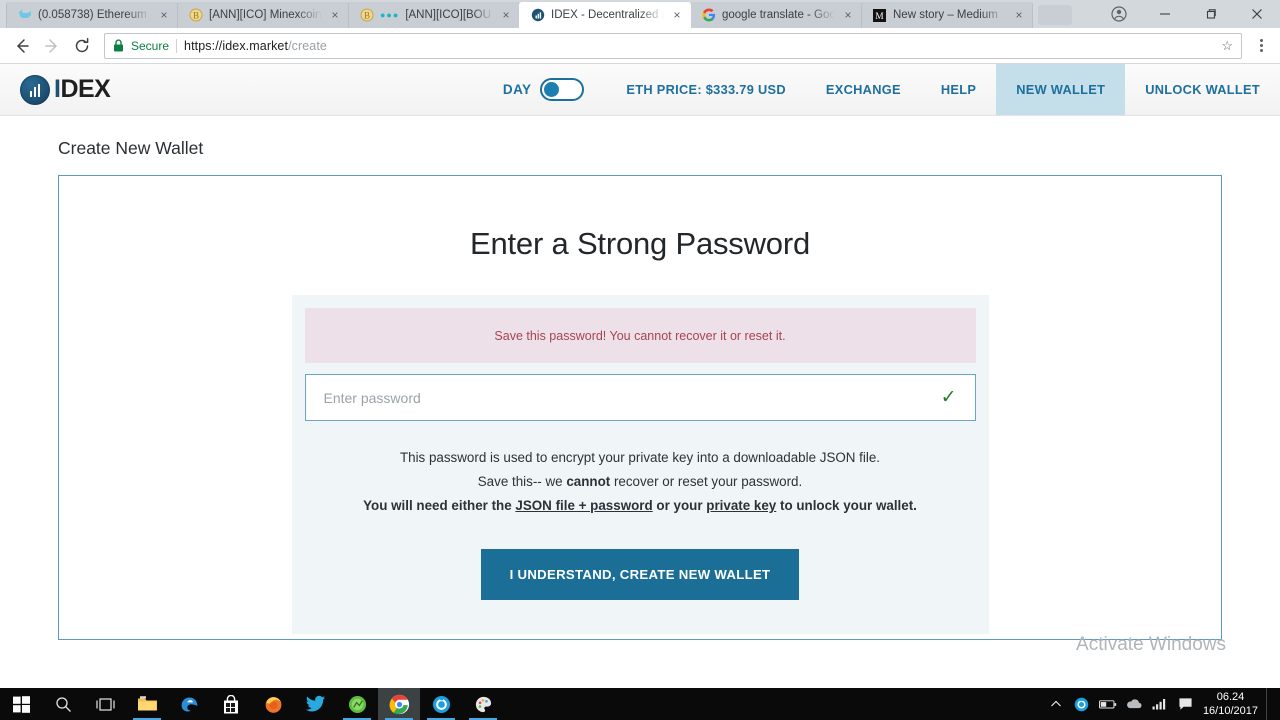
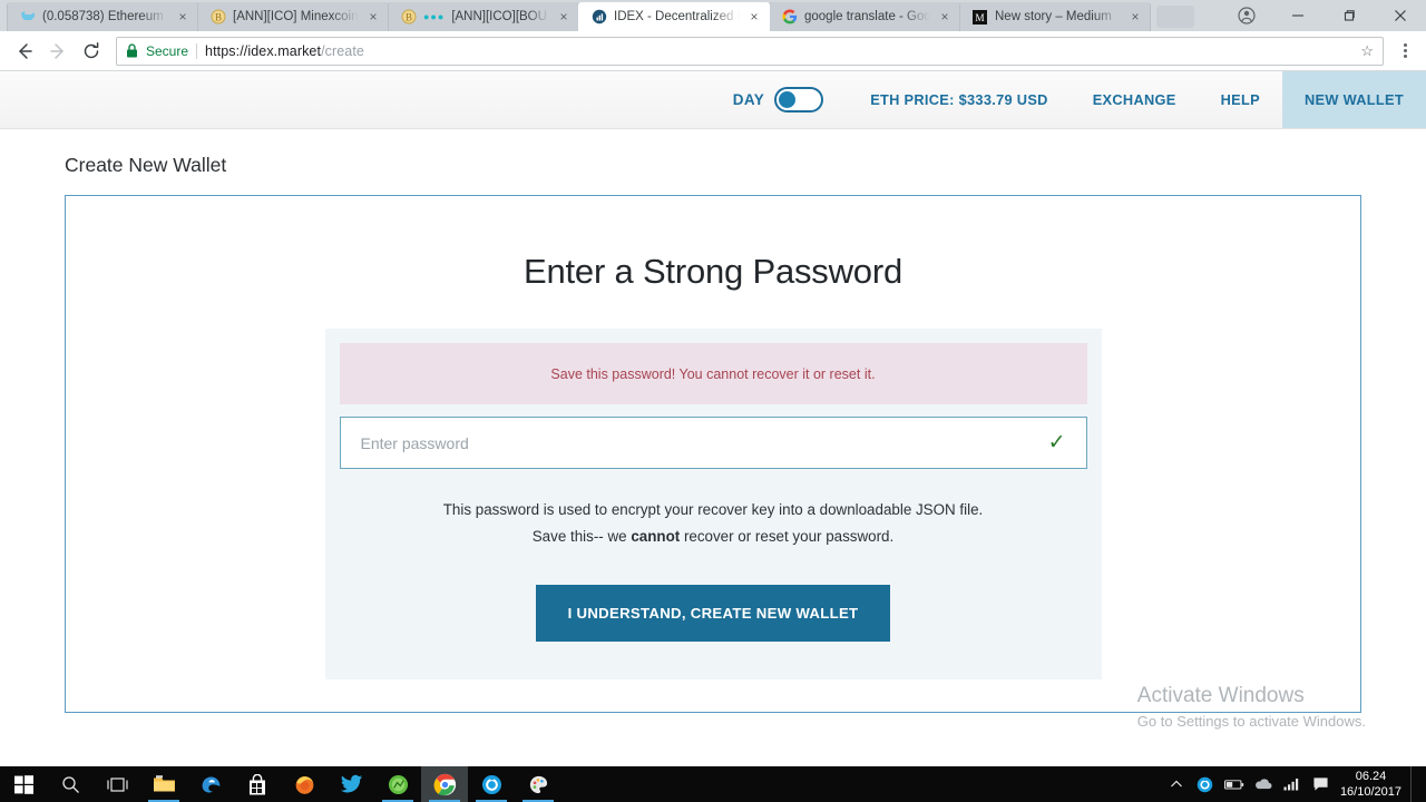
  (0.058738) Ethereum
  ×
  B
  [ANN][ICO] Minexcoin
  ×
  B
  ●●●
  [ANN][ICO][BOU
  ×
  IDEX - Decentralized
  ×
  google translate - Goo
  ×
  M
  New story – Medium
  ×
  Secure
  https://idex.market/create
  ☆
- IDEX
  DAY
  ETH PRICE: $333.79 USD
  EXCHANGE
  HELP
  NEW WALLET
- UNLOCK WALLET
  Create New Wallet
  Enter a Strong Password
  Save this password! You cannot recover it or reset it.
  Enter password
  ✓
- This password is used to encrypt your private key into a downloadable JSON file.
+ This password is used to encrypt your recover key into a downloadable JSON file.
  Save this-- we cannot recover or reset your password.
- You will need either the JSON file + password or your private key to unlock your wallet.
  I UNDERSTAND, CREATE NEW WALLET
  Activate Windows
+ Go to Settings to activate Windows.
  06.24
  16/10/2017
